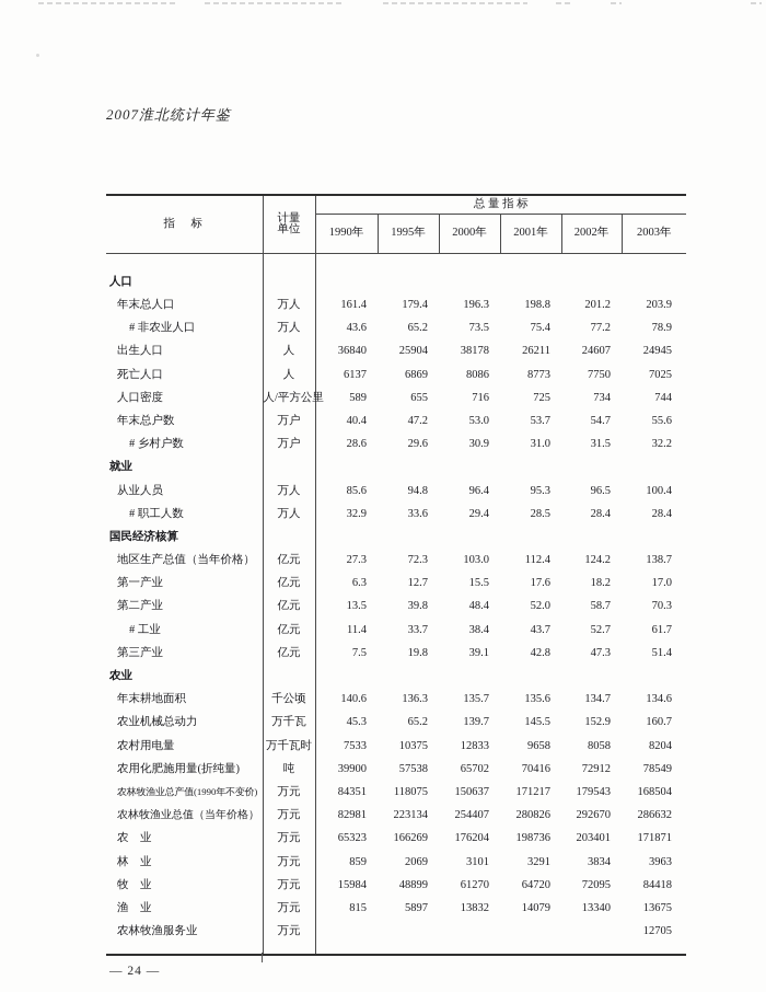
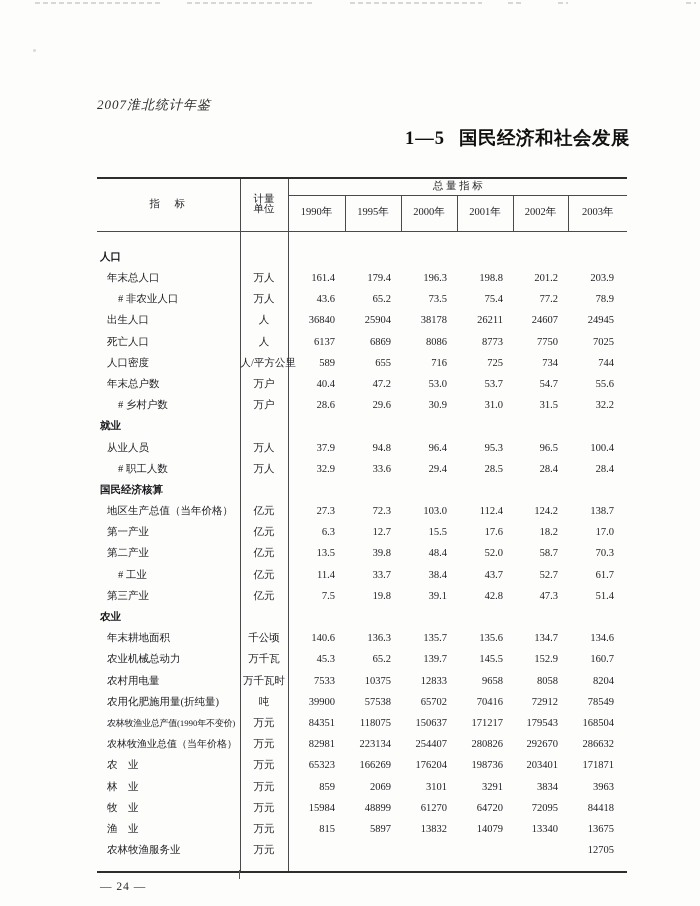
  2007淮北统计年鉴
+ 1—5 国民经济和社会发展
  指 标	计量 单位	总 量 指 标
  1990年	1995年	2000年	2001年	2002年	2003年
  人口
  年末总人口	万人	161.4	179.4	196.3	198.8	201.2	203.9
  # 非农业人口	万人	43.6	65.2	73.5	75.4	77.2	78.9
  出生人口	人	36840	25904	38178	26211	24607	24945
  死亡人口	人	6137	6869	8086	8773	7750	7025
  人口密度	人/平方公里	589	655	716	725	734	744
  年末总户数	万户	40.4	47.2	53.0	53.7	54.7	55.6
  # 乡村户数	万户	28.6	29.6	30.9	31.0	31.5	32.2
  就业
- 从业人员	万人	85.6	94.8	96.4	95.3	96.5	100.4
+ 从业人员	万人	37.9	94.8	96.4	95.3	96.5	100.4
  # 职工人数	万人	32.9	33.6	29.4	28.5	28.4	28.4
  国民经济核算
  地区生产总值（当年价格）	亿元	27.3	72.3	103.0	112.4	124.2	138.7
  第一产业	亿元	6.3	12.7	15.5	17.6	18.2	17.0
  第二产业	亿元	13.5	39.8	48.4	52.0	58.7	70.3
  # 工业	亿元	11.4	33.7	38.4	43.7	52.7	61.7
  第三产业	亿元	7.5	19.8	39.1	42.8	47.3	51.4
  农业
  年末耕地面积	千公顷	140.6	136.3	135.7	135.6	134.7	134.6
  农业机械总动力	万千瓦	45.3	65.2	139.7	145.5	152.9	160.7
  农村用电量	万千瓦时	7533	10375	12833	9658	8058	8204
  农用化肥施用量(折纯量)	吨	39900	57538	65702	70416	72912	78549
  农林牧渔业总产值(1990年不变价)	万元	84351	118075	150637	171217	179543	168504
  农林牧渔业总值（当年价格）	万元	82981	223134	254407	280826	292670	286632
  农 业	万元	65323	166269	176204	198736	203401	171871
  林 业	万元	859	2069	3101	3291	3834	3963
  牧 业	万元	15984	48899	61270	64720	72095	84418
  渔 业	万元	815	5897	13832	14079	13340	13675
  农林牧渔服务业	万元						12705
  — 24 —
